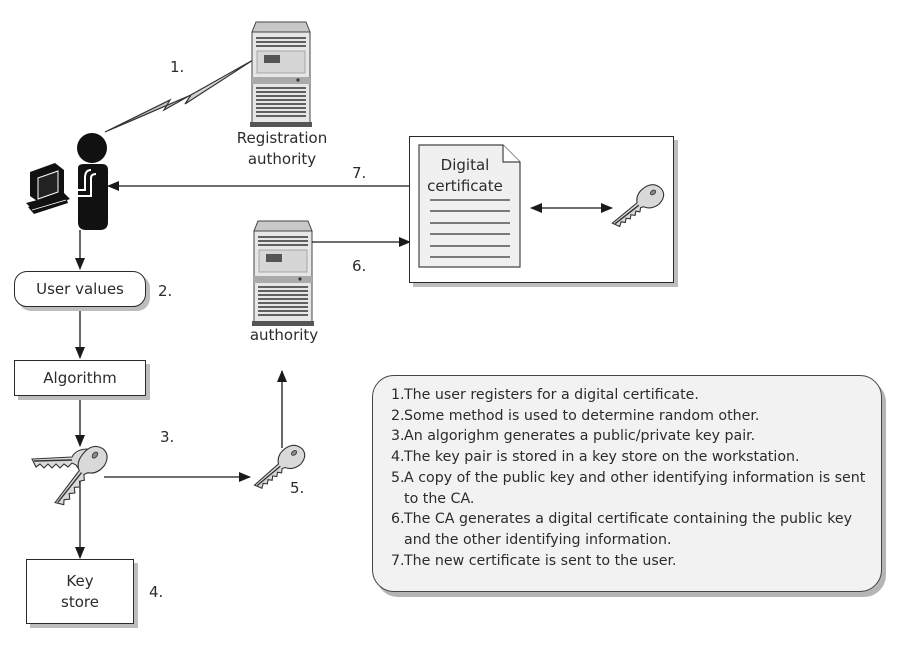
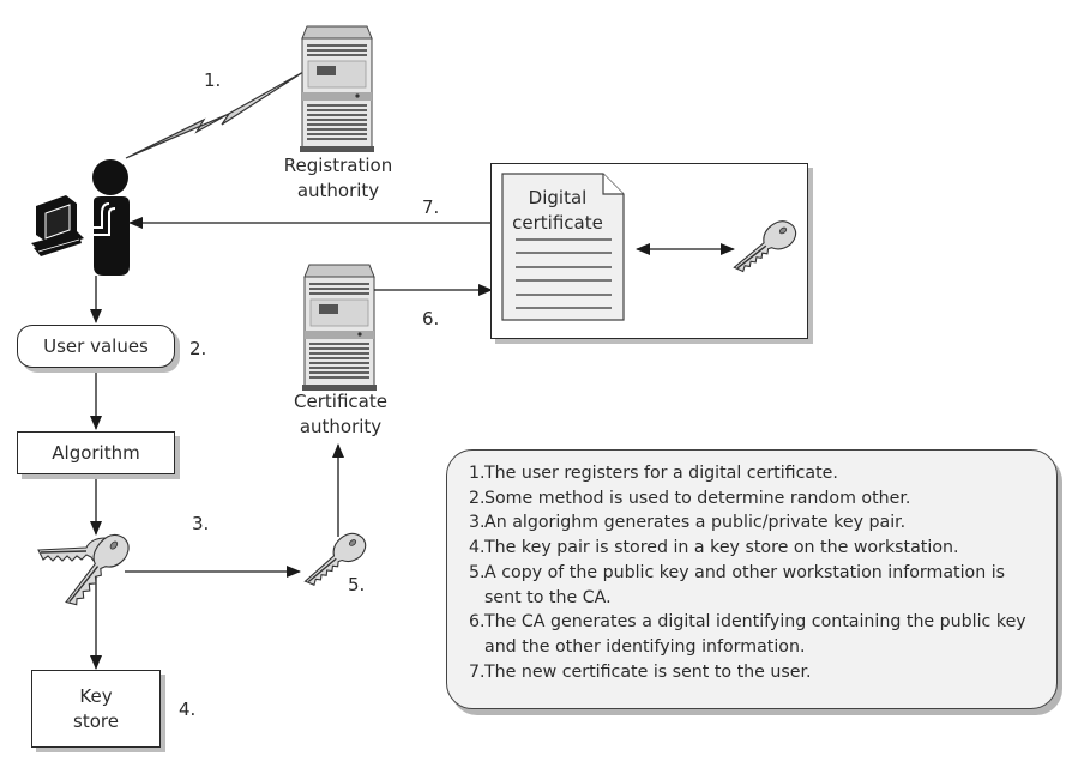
  Digital
  certificate
  Registration
  authority
+ Certificate
  authority
  User values
  Algorithm
  Key
  store
  1.
  2.
  3.
  4.
  5.
  6.
  7.
  1.
  The user registers for a digital certificate.
  2.
  Some method is used to determine random other.
  3.
  An algorighm generates a public/private key pair.
  4.
  The key pair is stored in a key store on the workstation.
  5.
- A copy of the public key and other identifying information is sent to the CA.
+ A copy of the public key and other workstation information is sent to the CA.
  6.
- The CA generates a digital certificate containing the public key and the other identifying information.
+ The CA generates a digital identifying containing the public key and the other identifying information.
  7.
  The new certificate is sent to the user.
